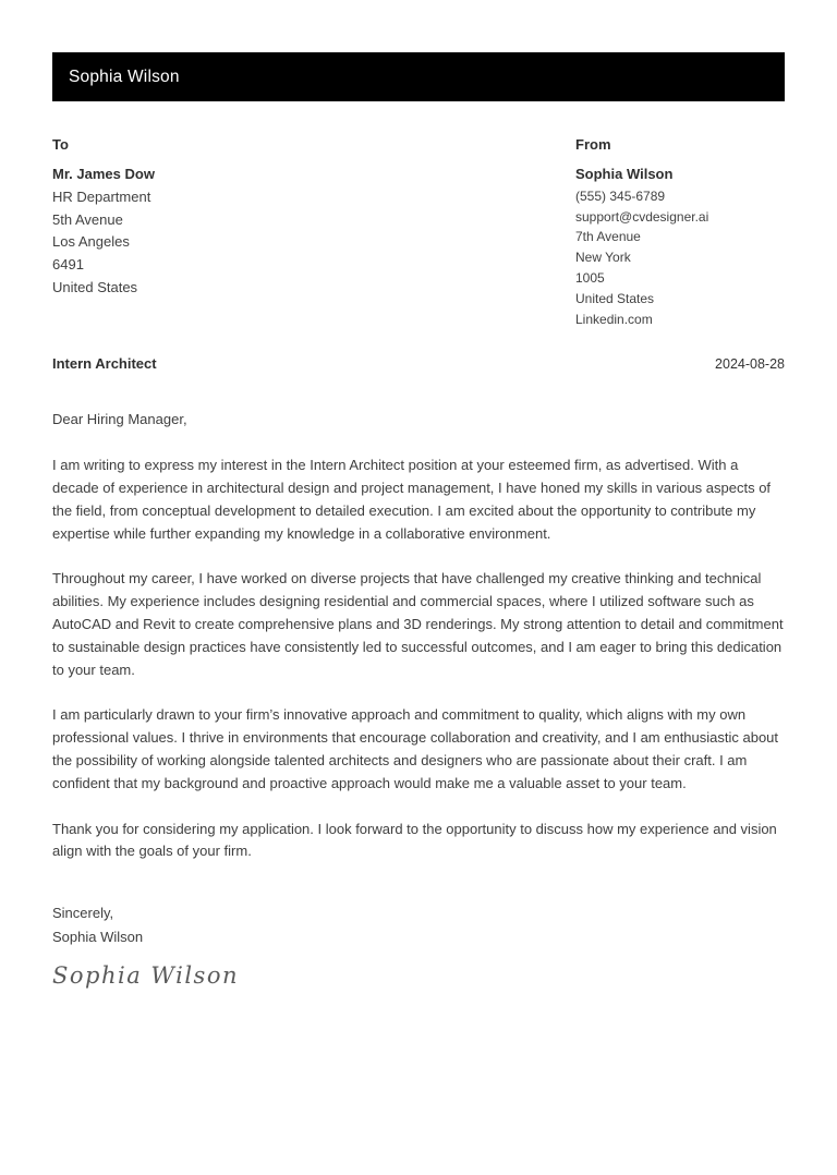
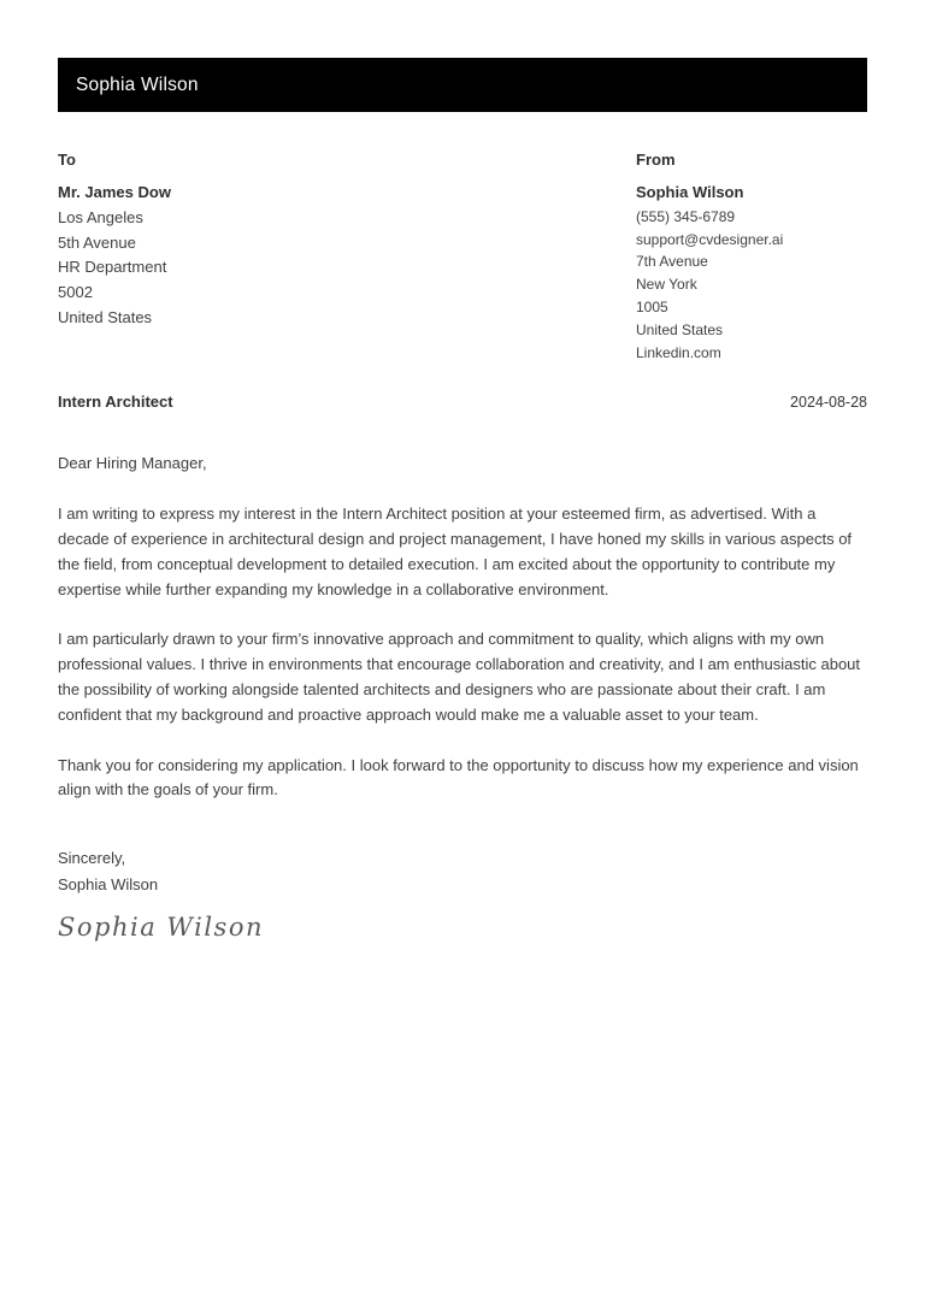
  Sophia Wilson
  To
  Mr. James Dow
- HR Department
+ Los Angeles
  5th Avenue
- Los Angeles
+ HR Department
- 6491
+ 5002
  United States
  From
  Sophia Wilson
  (555) 345-6789
  support@cvdesigner.ai
  7th Avenue
  New York
  1005
  United States
  Linkedin.com
  Intern Architect
  2024-08-28
  Dear Hiring Manager,
  I am writing to express my interest in the Intern Architect position at your esteemed firm, as advertised. With a decade of experience in architectural design and project management, I have honed my skills in various aspects of the field, from conceptual development to detailed execution. I am excited about the opportunity to contribute my expertise while further expanding my knowledge in a collaborative environment.
- Throughout my career, I have worked on diverse projects that have challenged my creative thinking and technical abilities. My experience includes designing residential and commercial spaces, where I utilized software such as AutoCAD and Revit to create comprehensive plans and 3D renderings. My strong attention to detail and commitment to sustainable design practices have consistently led to successful outcomes, and I am eager to bring this dedication to your team.
  I am particularly drawn to your firm’s innovative approach and commitment to quality, which aligns with my own professional values. I thrive in environments that encourage collaboration and creativity, and I am enthusiastic about the possibility of working alongside talented architects and designers who are passionate about their craft. I am confident that my background and proactive approach would make me a valuable asset to your team.
  Thank you for considering my application. I look forward to the opportunity to discuss how my experience and vision align with the goals of your firm.
  Sincerely,
  Sophia Wilson
  Sophia Wilson
